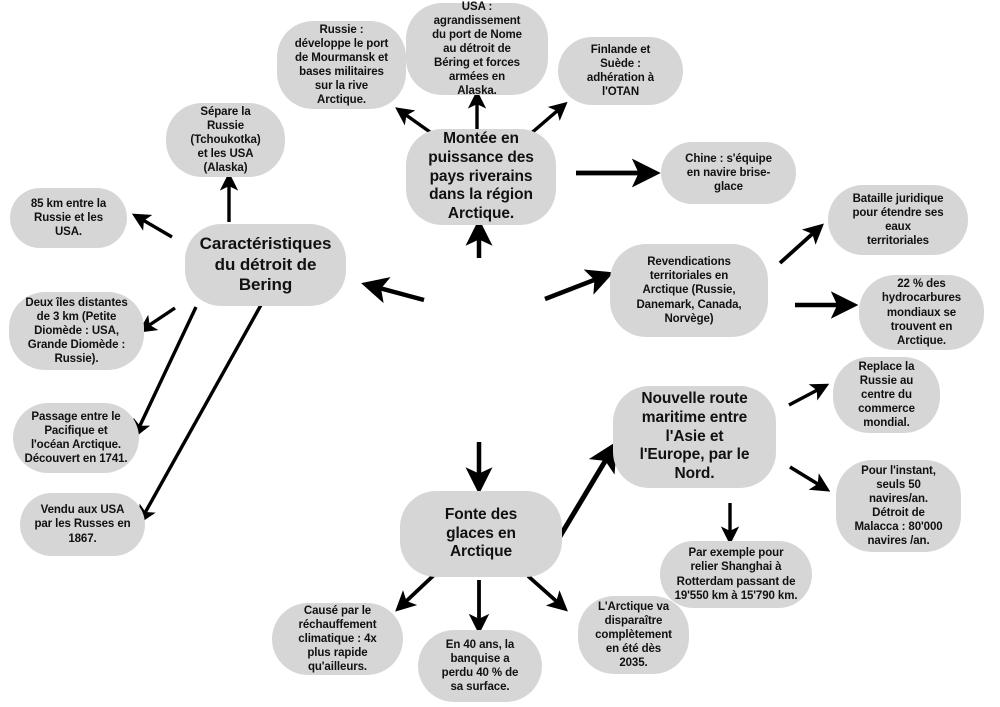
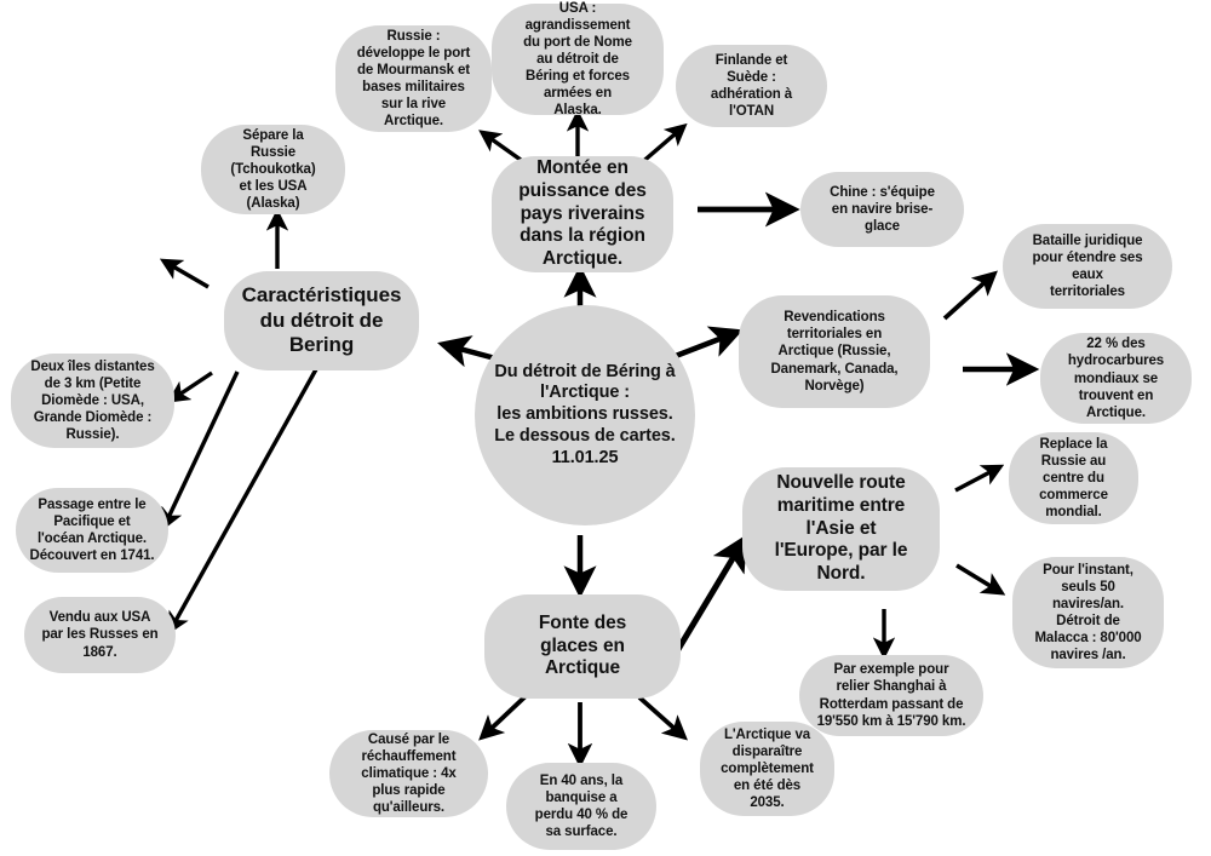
+ Du détroit de Béring à
+ l'Arctique :
+ les ambitions russes.
+ Le dessous de cartes.
+ 11.01.25
  Caractéristiques
  du détroit de
  Bering
  Montée en
  puissance des
  pays riverains
  dans la région
  Arctique.
  Revendications
  territoriales en
  Arctique (Russie,
  Danemark, Canada,
  Norvège)
  Nouvelle route
  maritime entre
  l'Asie et
  l'Europe, par le
  Nord.
  Fonte des
  glaces en
  Arctique
  Sépare la
  Russie
  (Tchoukotka)
  et les USA
  (Alaska)
- 85 km entre la
- Russie et les
- USA.
  Deux îles distantes
  de 3 km (Petite
  Diomède : USA,
  Grande Diomède :
  Russie).
  Passage entre le
  Pacifique et
  l'océan Arctique.
  Découvert en 1741.
  Vendu aux USA
  par les Russes en
  1867.
  Russie :
  développe le port
  de Mourmansk et
  bases militaires
  sur la rive
  Arctique.
  USA :
  agrandissement
  du port de Nome
  au détroit de
  Béring et forces
  armées en
  Alaska.
  Finlande et
  Suède :
  adhération à
  l'OTAN
  Chine : s'équipe
  en navire brise-
  glace
  Bataille juridique
  pour étendre ses
  eaux
  territoriales
  22 % des
  hydrocarbures
  mondiaux se
  trouvent en
  Arctique.
  Replace la
  Russie au
  centre du
  commerce
  mondial.
  Pour l'instant,
  seuls 50
  navires/an.
  Détroit de
  Malacca : 80'000
  navires /an.
  Par exemple pour
  relier Shanghai à
  Rotterdam passant de
  19'550 km à 15'790 km.
  Causé par le
  réchauffement
  climatique : 4x
  plus rapide
  qu'ailleurs.
  En 40 ans, la
  banquise a
  perdu 40 % de
  sa surface.
  L'Arctique va
  disparaître
  complètement
  en été dès
  2035.
